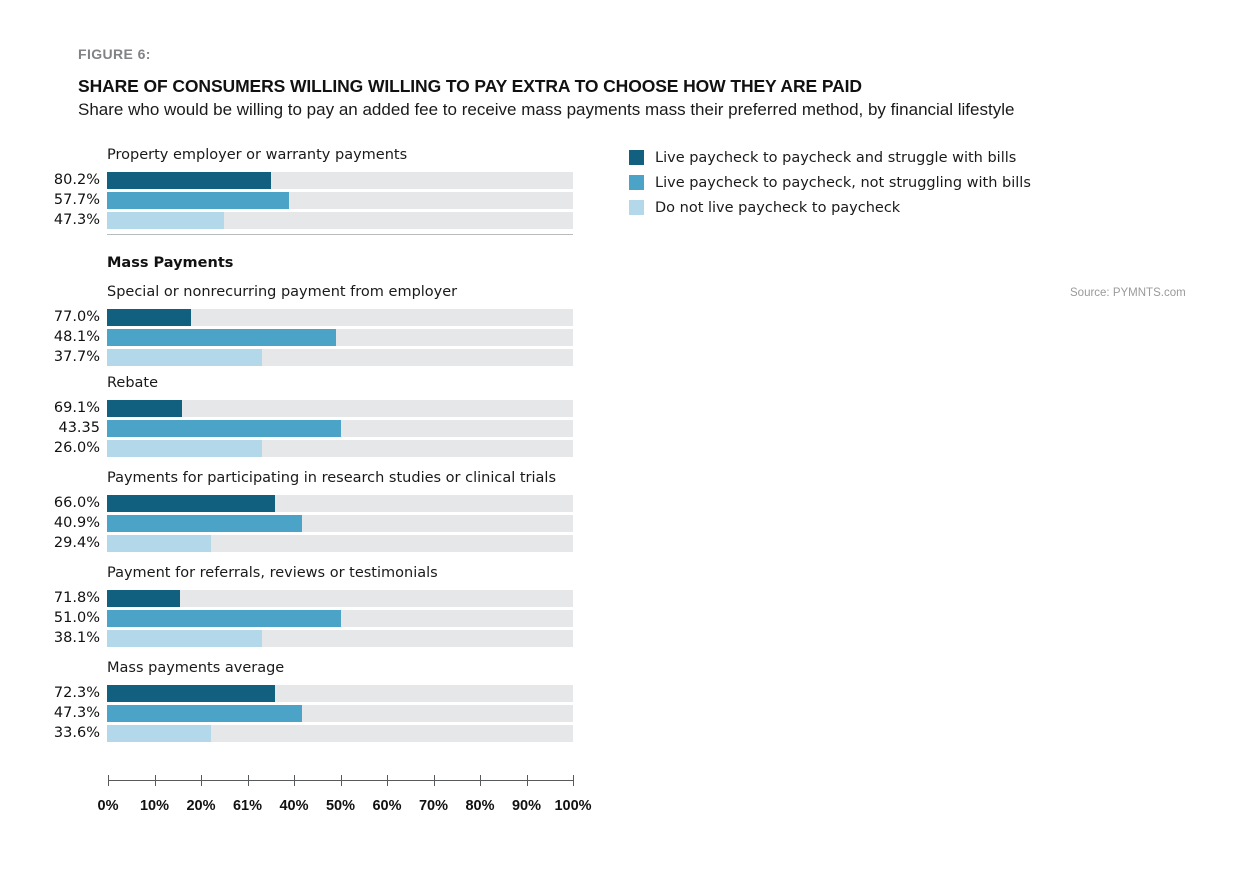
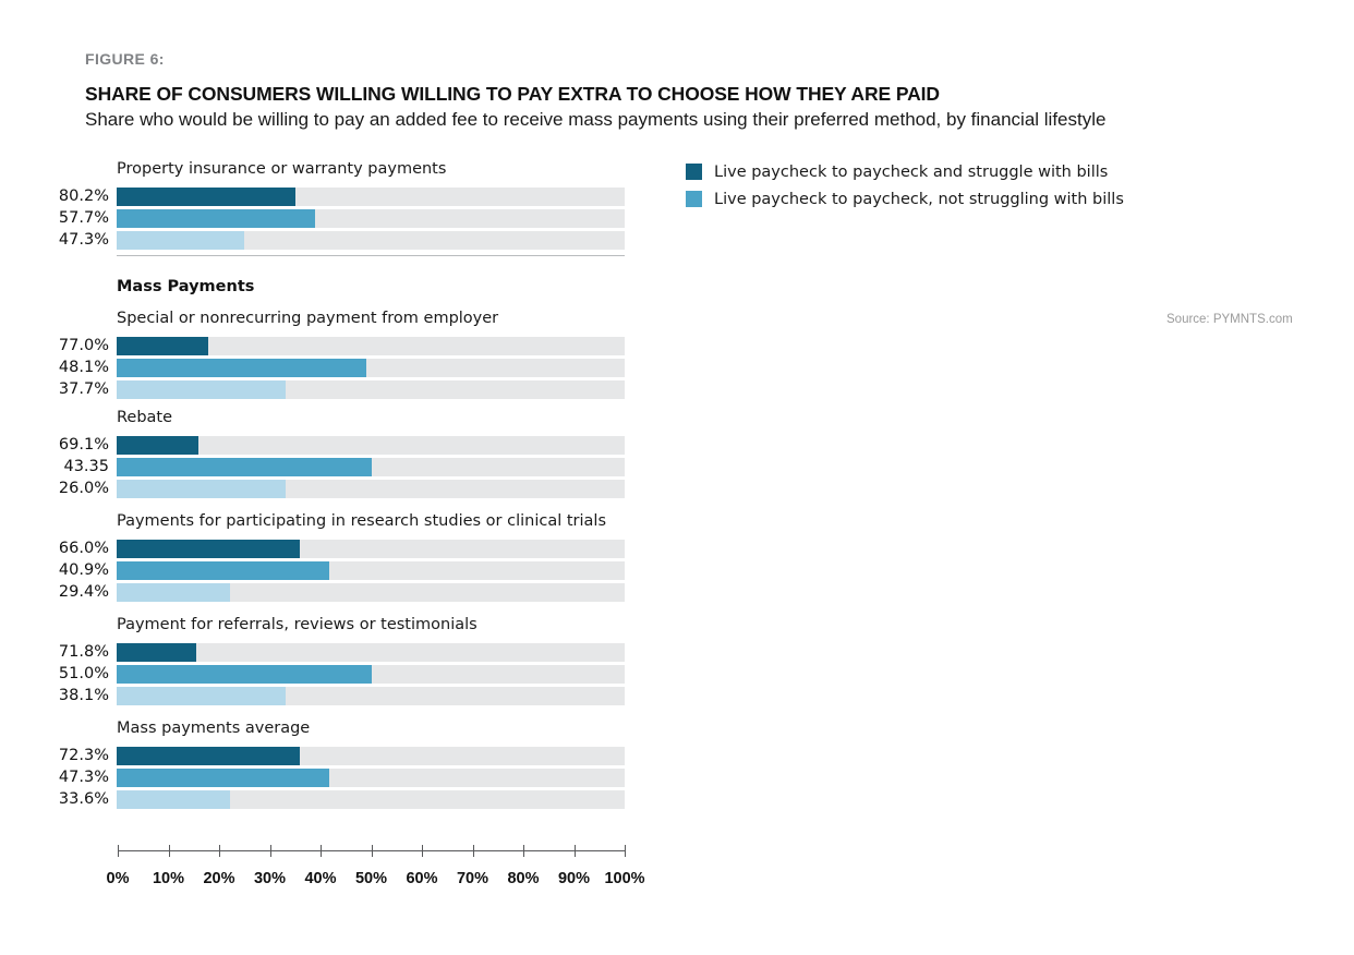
  FIGURE 6:
  SHARE OF CONSUMERS WILLING WILLING TO PAY EXTRA TO CHOOSE HOW THEY ARE PAID
- Share who would be willing to pay an added fee to receive mass payments mass their preferred method, by financial lifestyle
+ Share who would be willing to pay an added fee to receive mass payments using their preferred method, by financial lifestyle
  Live paycheck to paycheck and struggle with bills
  Live paycheck to paycheck, not struggling with bills
- Do not live paycheck to paycheck
  Source: PYMNTS.com
- Property employer or warranty payments
+ Property insurance or warranty payments
  80.2%
  57.7%
  47.3%
  Mass Payments
  Special or nonrecurring payment from employer
  77.0%
  48.1%
  37.7%
  Rebate
  69.1%
  43.35
  26.0%
  Payments for participating in research studies or clinical trials
  66.0%
  40.9%
  29.4%
  Payment for referrals, reviews or testimonials
  71.8%
  51.0%
  38.1%
  Mass payments average
  72.3%
  47.3%
  33.6%
  0%
  10%
  20%
- 61%
+ 30%
  40%
  50%
  60%
  70%
  80%
  90%
  100%
